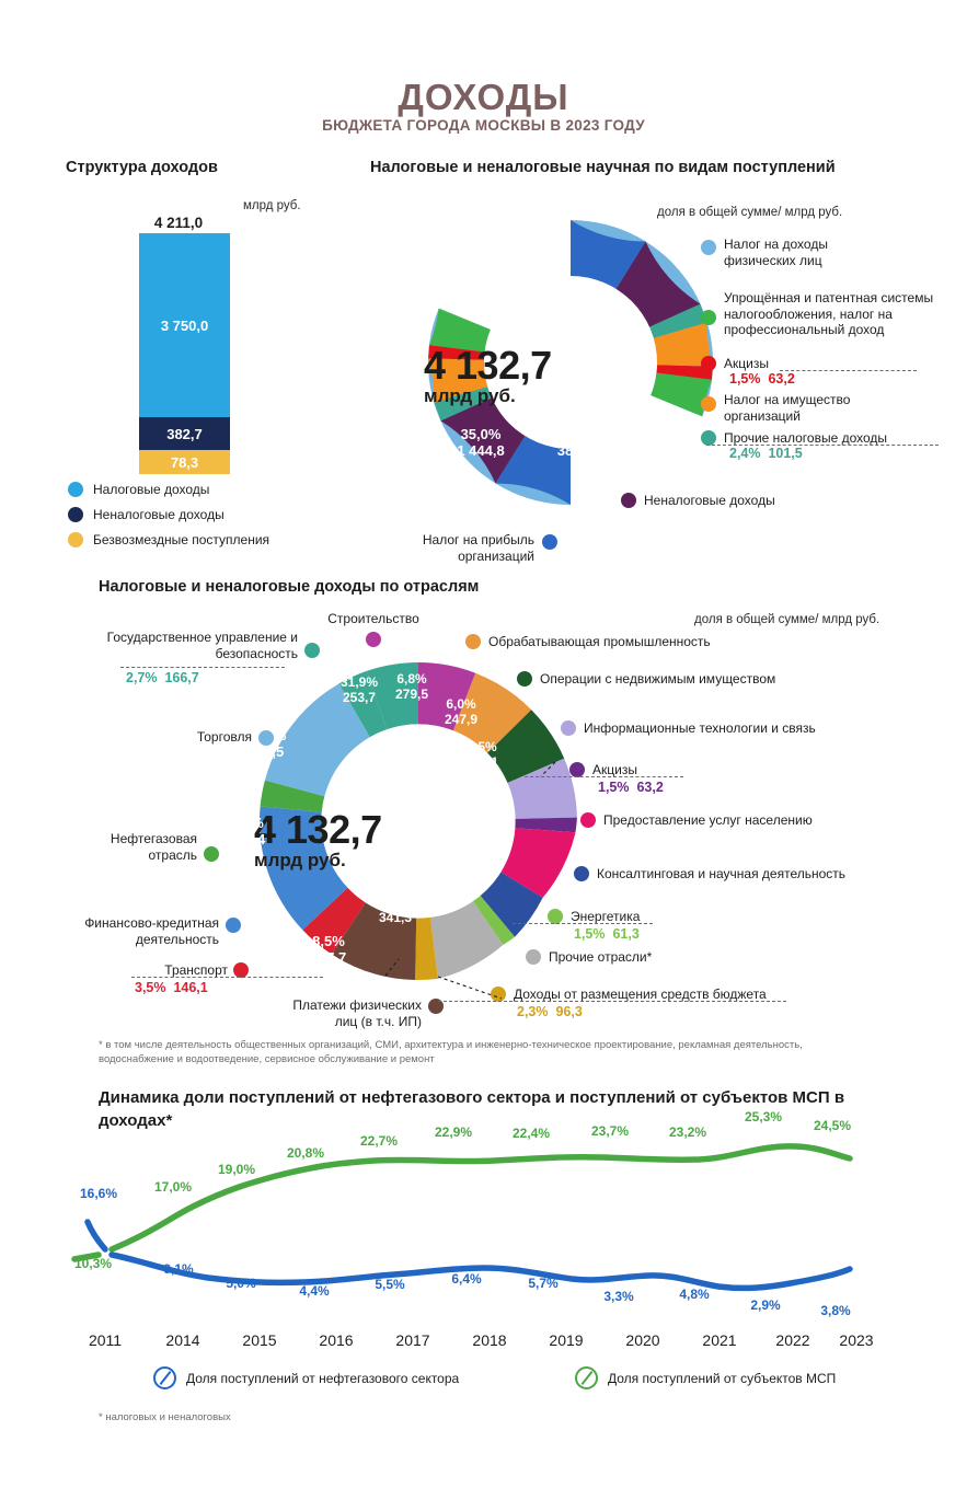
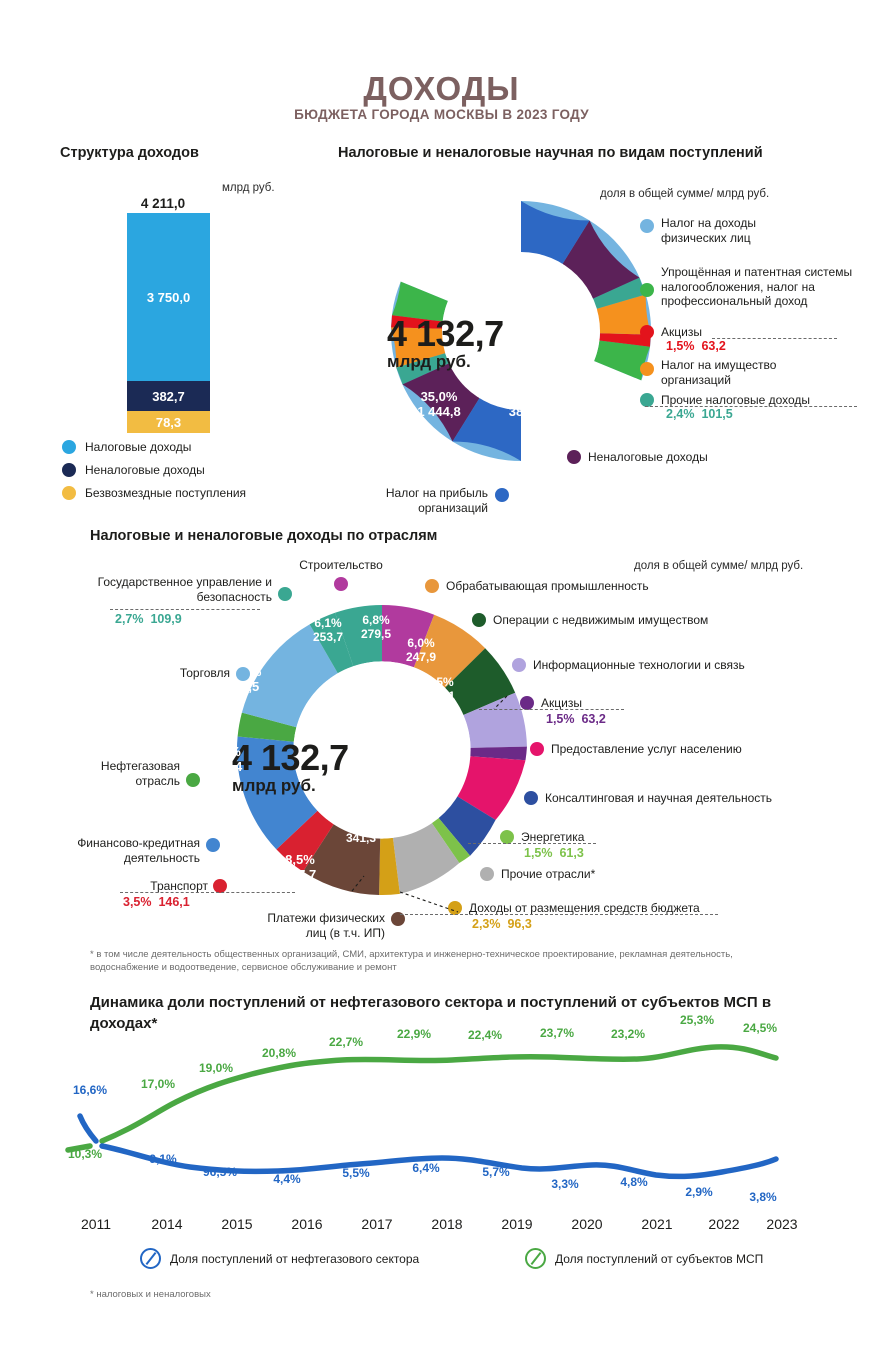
  ДОХОДЫ
  БЮДЖЕТА ГОРОДА МОСКВЫ В 2023 ГОДУ
  Структура доходов
  млрд руб.
  4 211,0
  3 750,0
  382,7
  78,3
  Налоговые доходы
  Неналоговые доходы
  Безвозмездные поступления
  Налоговые и неналоговые научная по видам поступлений
  доля в общей сумме/ млрд руб.
  4 132,7
  млрд руб.
  382,7
  35,0%
  1 444,8
  Налог на доходы физических лиц
  Упрощённая и патентная системы налогообложения, налог на профессиональный доход
  Акцизы
  1,5% 63,2
  Налог на имущество организаций
  Прочие налоговые доходы
  2,4% 101,5
  Неналоговые доходы
  Налог на прибыль организаций
  Налоговые и неналоговые доходы по отраслям
  доля в общей сумме/ млрд руб.
  4 132,7
  млрд руб.
- 31,9%
+ 6,1%
  253,7
  6,8%
  279,5
  6,0%
  247,9
  6,5%
  269,1
  8,3%
  341,3
  8,5%
  347,7
  3,8%
  158,4
  621,5
  Строительство
  Государственное управление и безопасность
- 2,7% 166,7
+ 2,7% 109,9
  Торговля
  Нефтегазовая отрасль
  Финансово-кредитная деятельность
  Транспорт
  3,5% 146,1
  Платежи физических лиц (в т.ч. ИП)
  Обрабатывающая промышленность
  Операции с недвижимым имуществом
  Информационные технологии и связь
  Акцизы
  1,5% 63,2
  Предоставление услуг населению
  Консалтинговая и научная деятельность
  Энергетика
  1,5% 61,3
  Прочие отрасли*
  Доходы от размещения средств бюджета
  2,3% 96,3
  * в том числе деятельность общественных организаций, СМИ, архитектура и инженерно-техническое проектирование, рекламная деятельность, водоснабжение и водоотведение, сервисное обслуживание и ремонт
  Динамика доли поступлений от нефтегазового сектора и поступлений от субъектов МСП в доходах*
  10,3%
  17,0%
  19,0%
  20,8%
  22,7%
  22,9%
  22,4%
  23,7%
  23,2%
  25,3%
  24,5%
  16,6%
  9,1%
- 5,0%
+ 96,5%
  4,4%
  5,5%
  6,4%
  5,7%
  3,3%
  4,8%
  2,9%
  3,8%
  2011
  2014
  2015
  2016
  2017
  2018
  2019
  2020
  2021
  2022
  2023
  Доля поступлений от нефтегазового сектора
  Доля поступлений от субъектов МСП
  * налоговых и неналоговых
